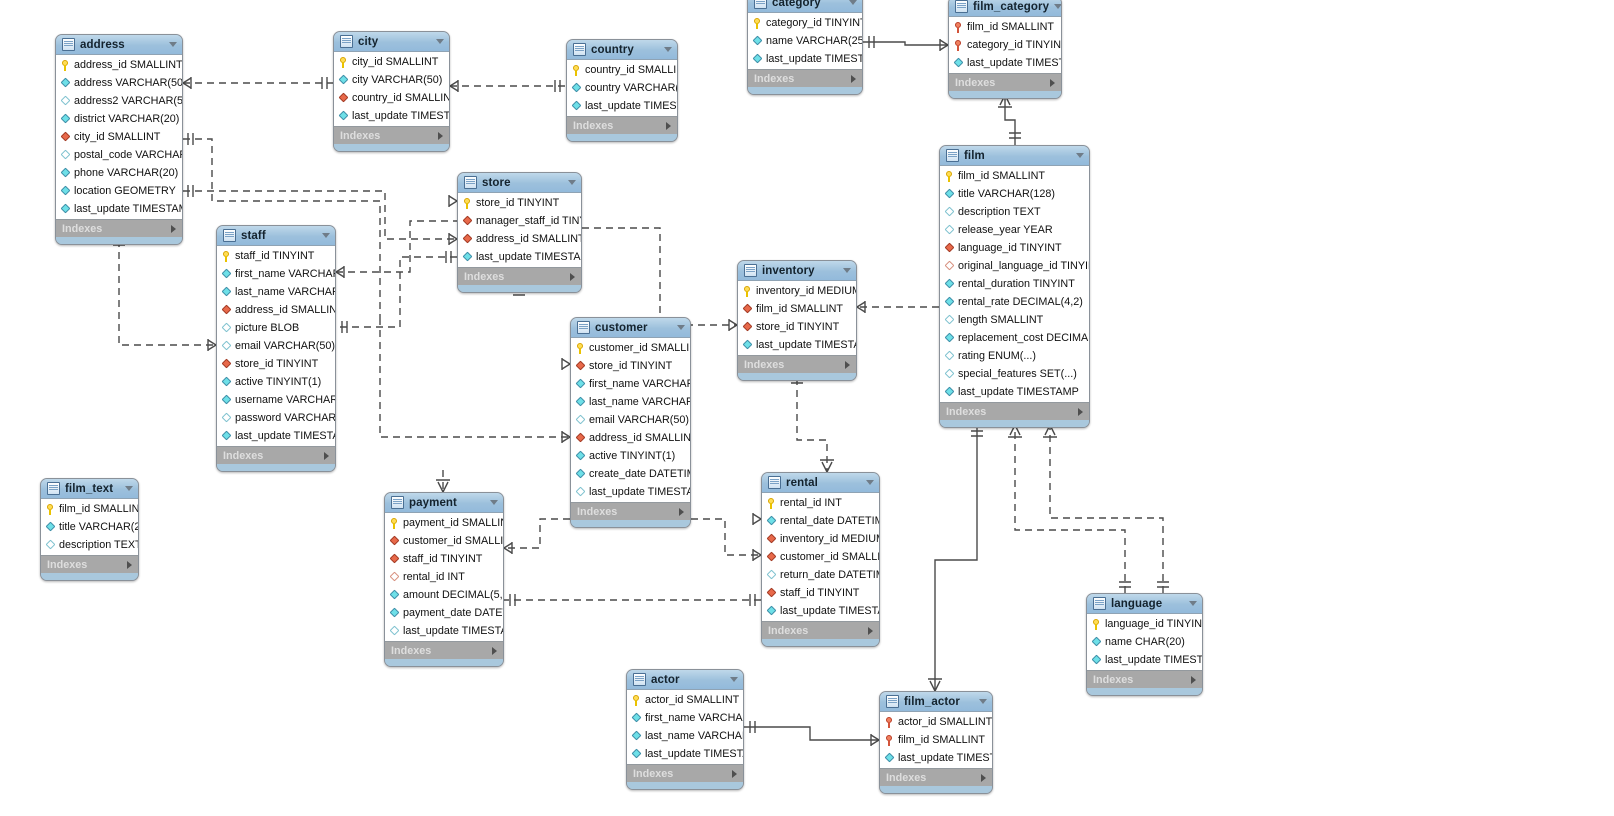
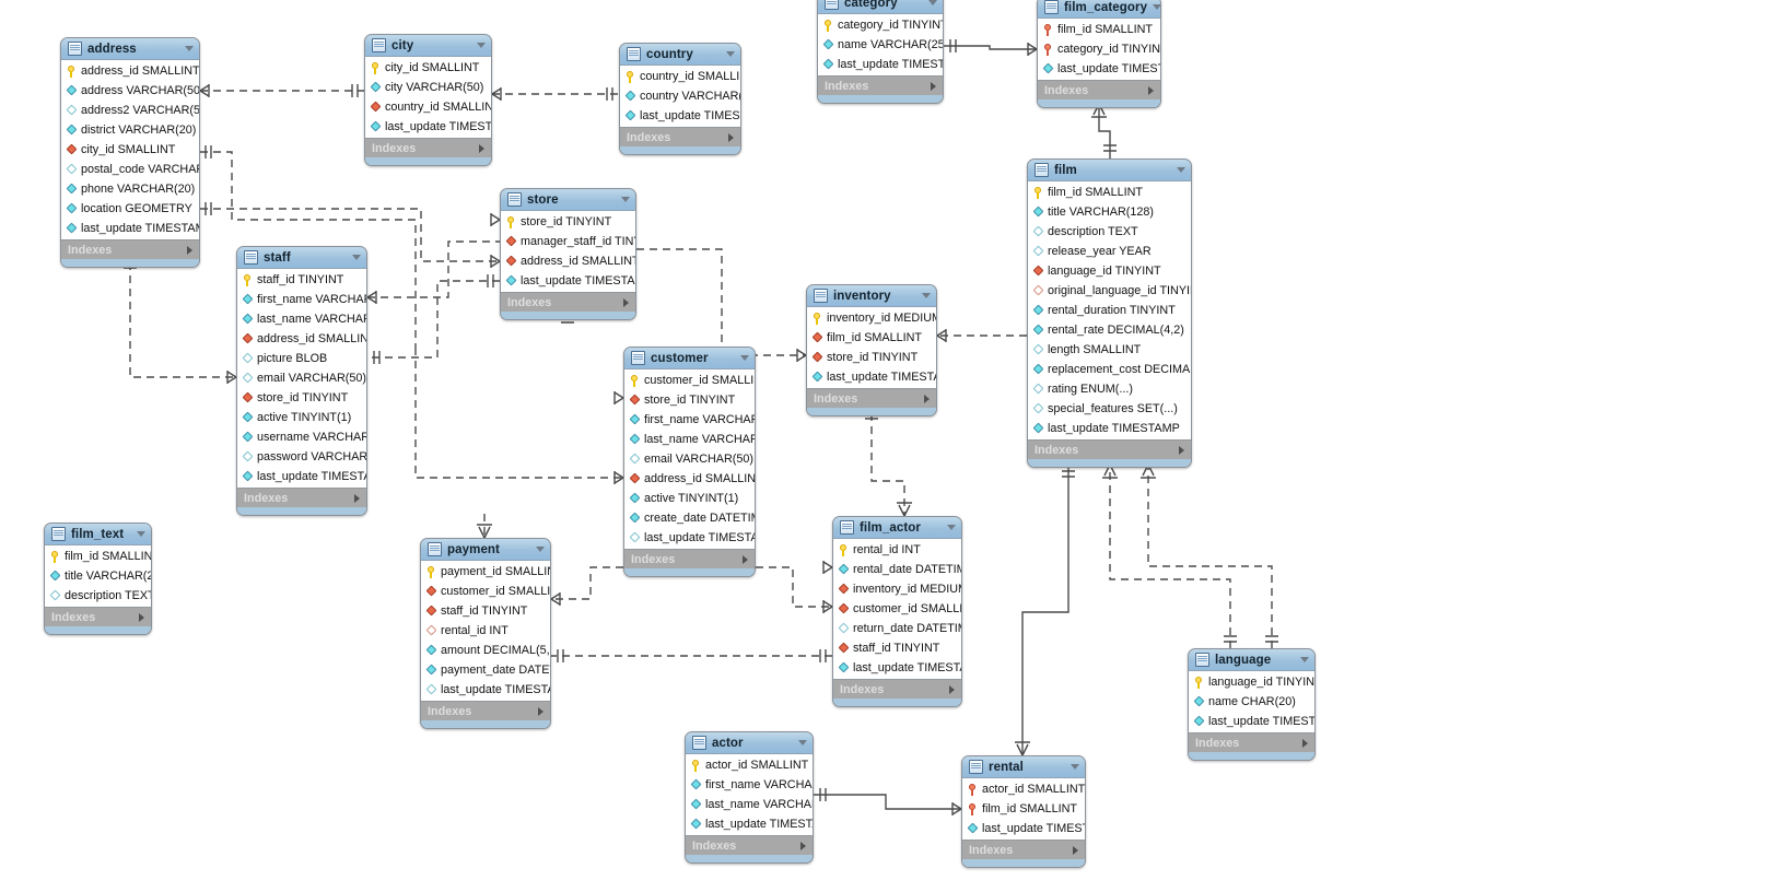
  address
  address_id SMALLINT
  address VARCHAR(50
  address2 VARCHAR(5
  district VARCHAR(20)
  city_id SMALLINT
  postal_code VARCHA
  phone VARCHAR(20)
  location GEOMETRY
  last_update TIMESTA
  Indexes
  city
  city_id SMALLINT
  city VARCHAR(50)
  country_id SMALLIN
  last_update TIMEST
  Indexes
  country
  country_id SMALLI
  country VARCHAR
  last_update TIMES
  Indexes
  category
  category_id TINYIN
  name VARCHAR(25
  last_update TIMEST
  Indexes
  film_category
  film_id SMALLINT
  category_id TINYIN
  last_update TIMES
  Indexes
  film
  film_id SMALLINT
  title VARCHAR(128)
  description TEXT
  release_year YEAR
  language_id TINYINT
  original_language_id TINYI
  rental_duration TINYINT
  rental_rate DECIMAL(4,2)
  length SMALLINT
  replacement_cost DECIMA
  rating ENUM(...)
  special_features SET(...)
  last_update TIMESTAMP
  Indexes
  store
  store_id TINYINT
  manager_staff_id TIN
  address_id SMALLIN
  last_update TIMESTA
  Indexes
  staff
  staff_id TINYINT
  first_name VARCHA
  last_name VARCHA
  address_id SMALLIN
  picture BLOB
  email VARCHAR(50)
  store_id TINYINT
  active TINYINT(1)
  username VARCHAR
  password VARCHAR
  last_update TIMEST
  Indexes
  inventory
  inventory_id MEDIU
  film_id SMALLINT
  store_id TINYINT
  last_update TIMEST
  Indexes
  customer
  customer_id SMALLI
  store_id TINYINT
  first_name VARCHA
  last_name VARCHAR
  email VARCHAR(50)
  address_id SMALLIN
  active TINYINT(1)
  create_date DATETI
  last_update TIMEST
  Indexes
- rental
+ film_actor
  rental_id INT
  rental_date DATETI
  inventory_id MEDIU
  customer_id SMALLI
  return_date DATETI
  staff_id TINYINT
  last_update TIMEST
  Indexes
  payment
  payment_id SMALLI
  customer_id SMALLI
  staff_id TINYINT
  rental_id INT
  amount DECIMAL(5,
  payment_date DATE
  last_update TIMEST
  Indexes
  film_text
  film_id SMALLIN
  title VARCHAR(2
  description TEX
  Indexes
  actor
  actor_id SMALLINT
  first_name VARCHA
  last_name VARCHA
  last_update TIMEST
  Indexes
- film_actor
+ rental
  actor_id SMALLINT
  film_id SMALLINT
  last_update TIMES
  Indexes
  language
  language_id TINYIN
  name CHAR(20)
  last_update TIMEST
  Indexes
